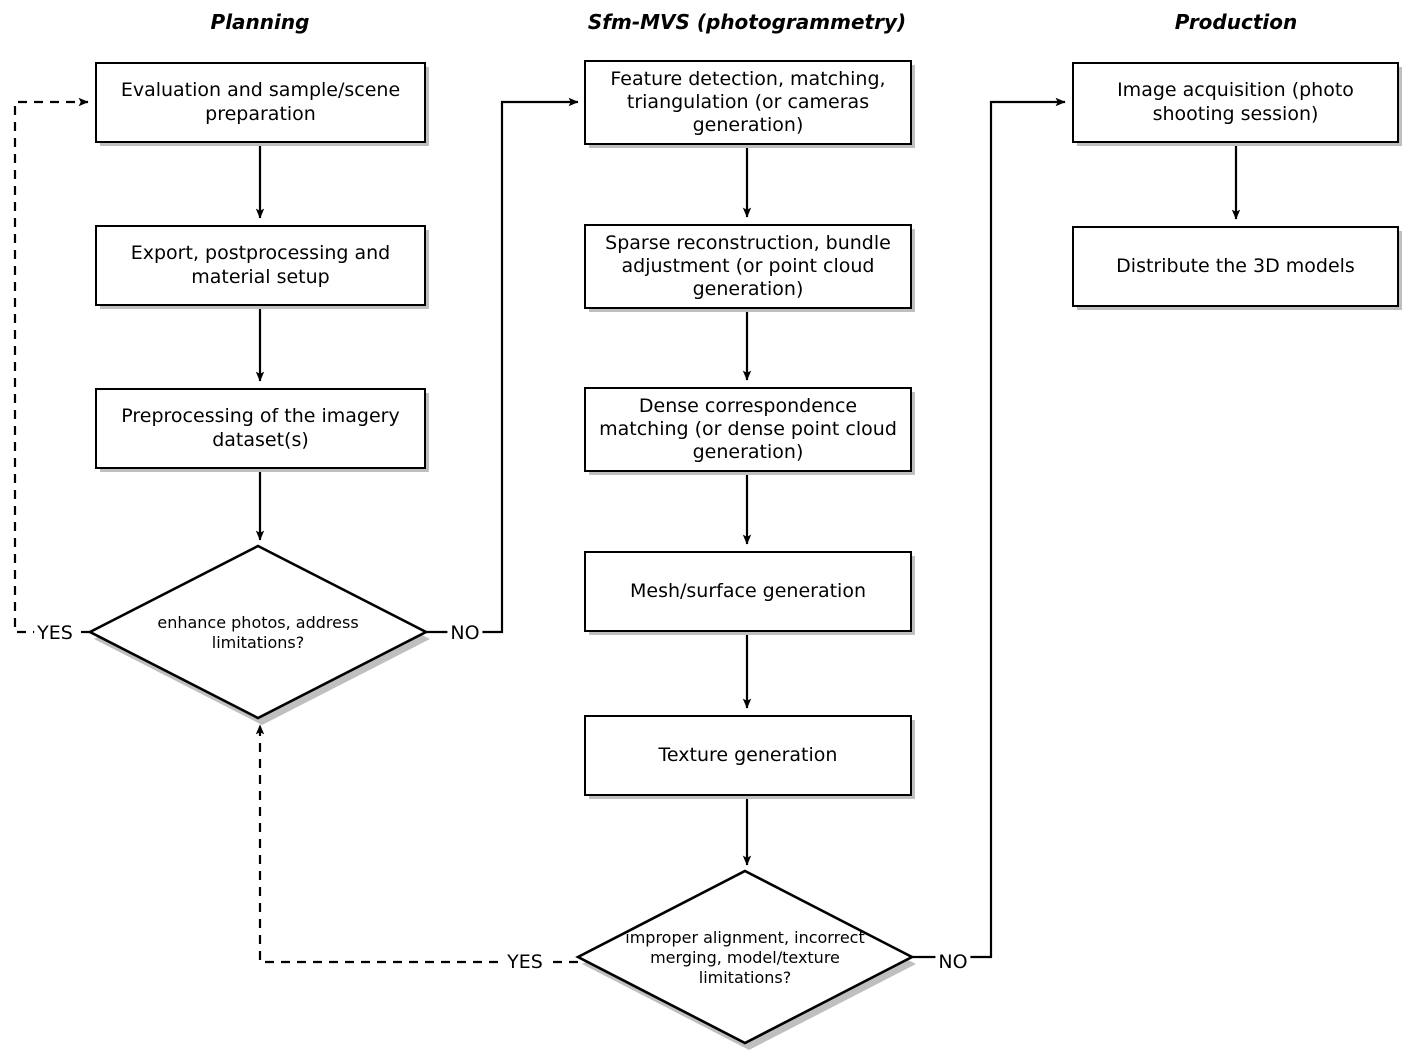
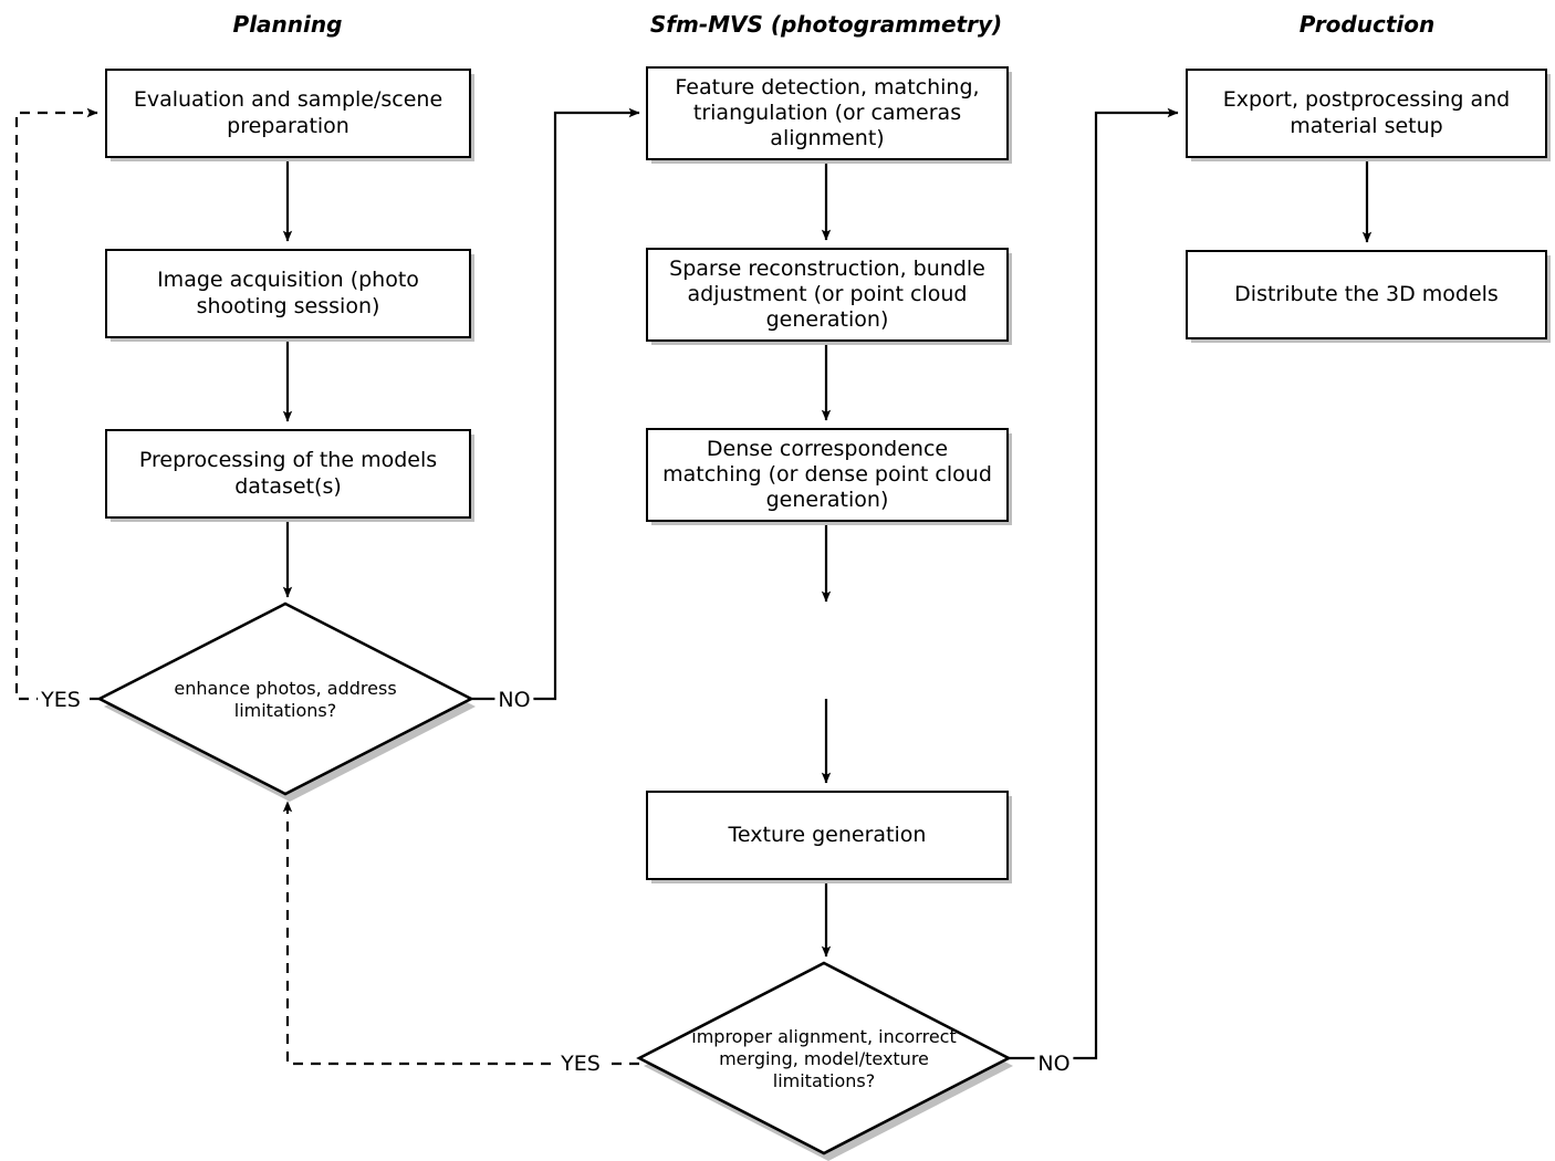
  Planning
  Sfm-MVS (photogrammetry)
  Production
  Evaluation and sample/scene preparation
- Export, postprocessing and material setup
+ Image acquisition (photo shooting session)
- Preprocessing of the imagery dataset(s)
+ Preprocessing of the models dataset(s)
  enhance photos, address limitations?
- Feature detection, matching, triangulation (or cameras generation)
+ Feature detection, matching, triangulation (or cameras alignment)
  Sparse reconstruction, bundle adjustment (or point cloud generation)
  Dense correspondence matching (or dense point cloud generation)
- Mesh/surface generation
  Texture generation
  improper alignment, incorrect merging, model/texture limitations?
- Image acquisition (photo shooting session)
+ Export, postprocessing and material setup
  Distribute the 3D models
  YES
  NO
  YES
  NO
